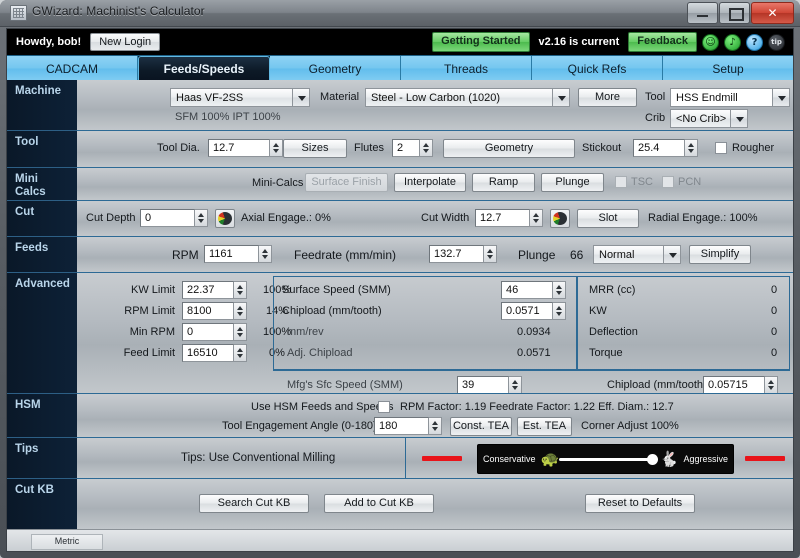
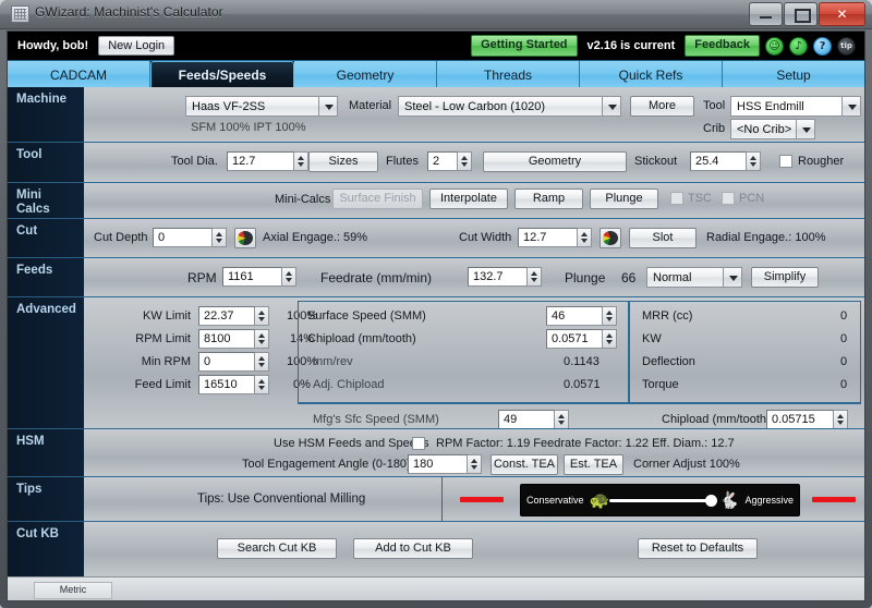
  GWizard: Machinist's Calculator
  ✕
  Howdy, bob!
  New Login
  Getting Started
  v2.16 is current
  Feedback
  ☺
  ♪
  ?
  tip
  CADCAM
  Feeds/Speeds
  Geometry
  Threads
  Quick Refs
  Setup
  Machine
  Tool
  Mini
  Calcs
  Cut
  Feeds
  Advanced
  HSM
  Tips
  Cut KB
  Haas VF-2SS
  Material
  Steel - Low Carbon (1020)
  More
  Tool
  HSS Endmill
  Crib
  <No Crib>
  SFM 100% IPT 100%
  Tool Dia.
  12.7
  Sizes
  Flutes
  2
  Geometry
  Stickout
  25.4
  Rougher
  Mini-Calcs
  Surface Finish
  Interpolate
  Ramp
  Plunge
  TSC
  PCN
  Cut Depth
  0
- Axial Engage.: 0%
+ Axial Engage.: 59%
  Cut Width
  12.7
  Slot
  Radial Engage.: 100%
  RPM
  1161
  Feedrate (mm/min)
  132.7
  Plunge
  66
  Normal
  Simplify
  KW Limit
  22.37
  100%
  RPM Limit
  8100
  14%
  Min RPM
  0
  100%
  Feed Limit
  16510
  0%
  Surface Speed (SMM)
  46
  Chipload (mm/tooth)
  0.0571
  mm/rev
- 0.0934
+ 0.1143
  Adj. Chipload
  0.0571
  MRR (cc)
  0
  KW
  0
  Deflection
  0
  Torque
  0
  Mfg's Sfc Speed (SMM)
- 39
+ 49
  Chipload (mm/tooth
  0.05715
  Use HSM Feeds and Spes
  RPM Factor: 1.19 Feedrate Factor: 1.22 Eff. Diam.: 12.7
  Tool Engagement Angle (0-180
  180
  Const. TEA
  Est. TEA
  Corner Adjust 100%
  Tips: Use Conventional Milling
  Conservative
  🐢
  🐇
  Aggressive
  Search Cut KB
  Add to Cut KB
  Reset to Defaults
  Metric
